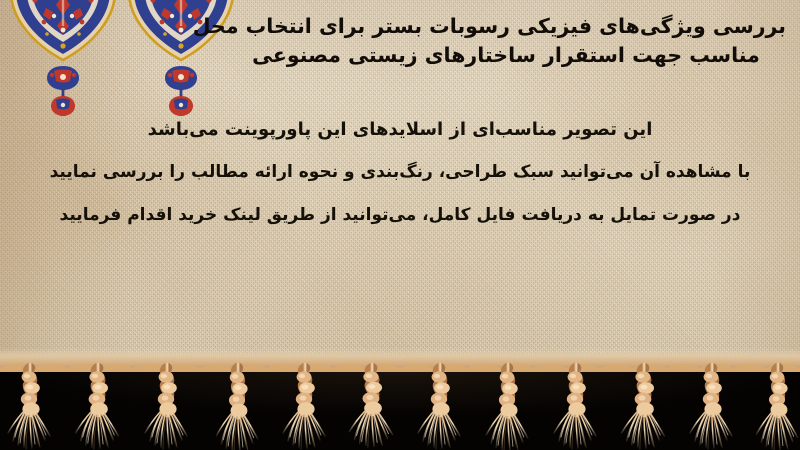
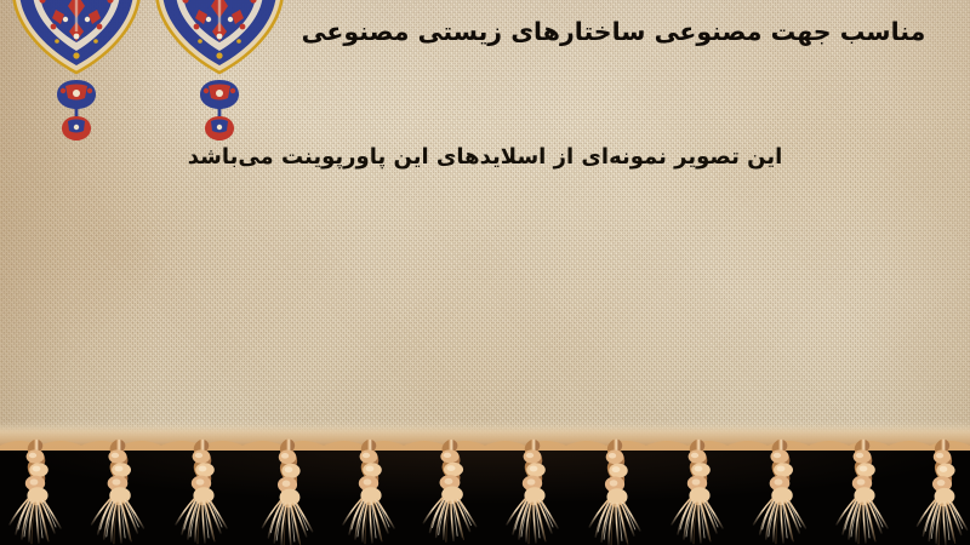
- بررسی ویژگی‌های فیزیکی رسوبات بستر برای انتخاب محل
- مناسب جهت استقرار ساختارهای زیستی مصنوعی
+ مناسب جهت مصنوعی ساختارهای زیستی مصنوعی
- این تصویر مناسب‌ای از اسلایدهای این پاورپوینت می‌باشد
+ این تصویر نمونه‌ای از اسلایدهای این پاورپوینت می‌باشد
- با مشاهده آن می‌توانید سبک طراحی، رنگ‌بندی و نحوه ارائه مطالب را بررسی نمایید
- در صورت تمایل به دریافت فایل کامل، می‌توانید از طریق لینک خرید اقدام فرمایید
